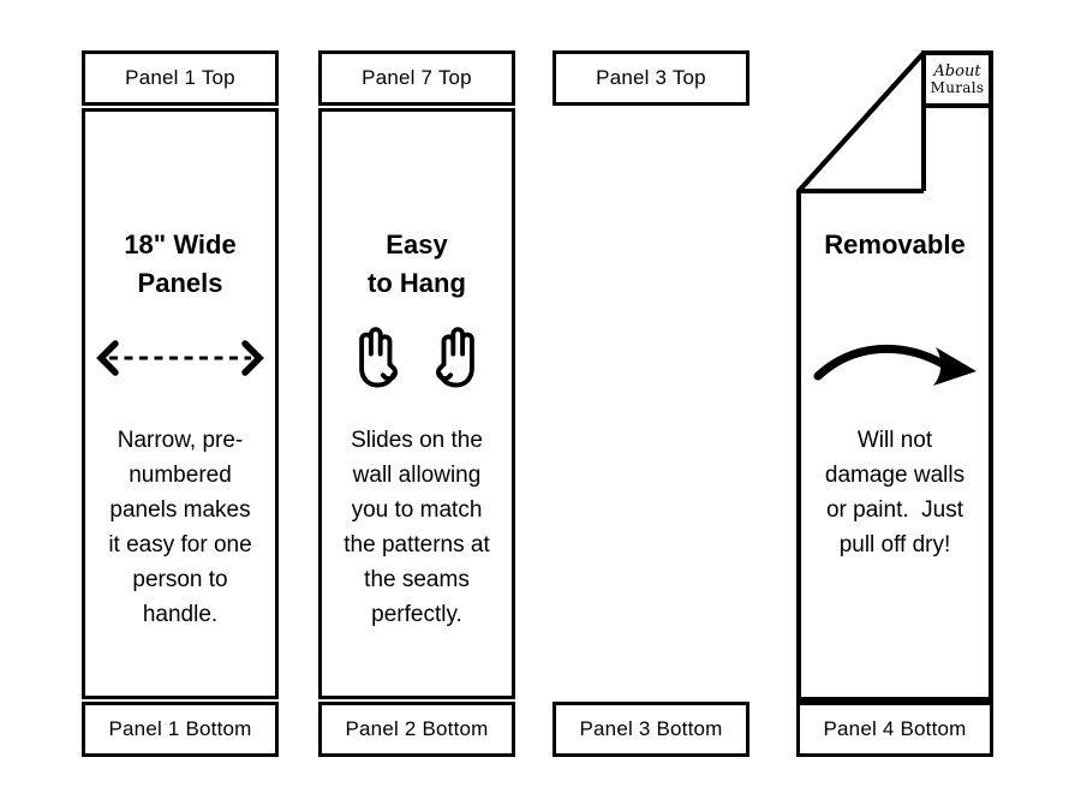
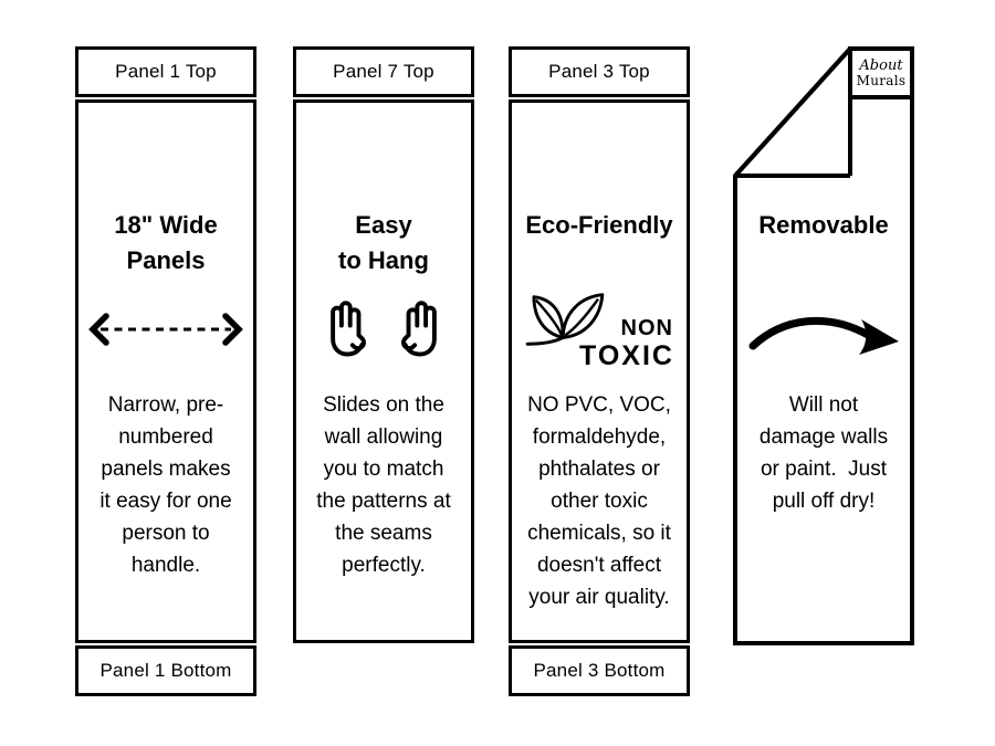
  Panel 1 Top
  18" Wide
  Panels
  Narrow, pre-
  numbered
  panels makes
  it easy for one
  person to
  handle.
  Panel 1 Bottom
  Panel 7 Top
  Easy
  to Hang
  Slides on the
  wall allowing
  you to match
  the patterns at
  the seams
  perfectly.
- Panel 2 Bottom
  Panel 3 Top
+ Eco-Friendly
+ NON
+ TOXIC
+ NO PVC, VOC,
+ formaldehyde,
+ phthalates or
+ other toxic
+ chemicals, so it
+ doesn't affect
+ your air quality.
  Panel 3 Bottom
  About
  Murals
  Removable
  Will not
  damage walls
  or paint. Just
  pull off dry!
- Panel 4 Bottom
